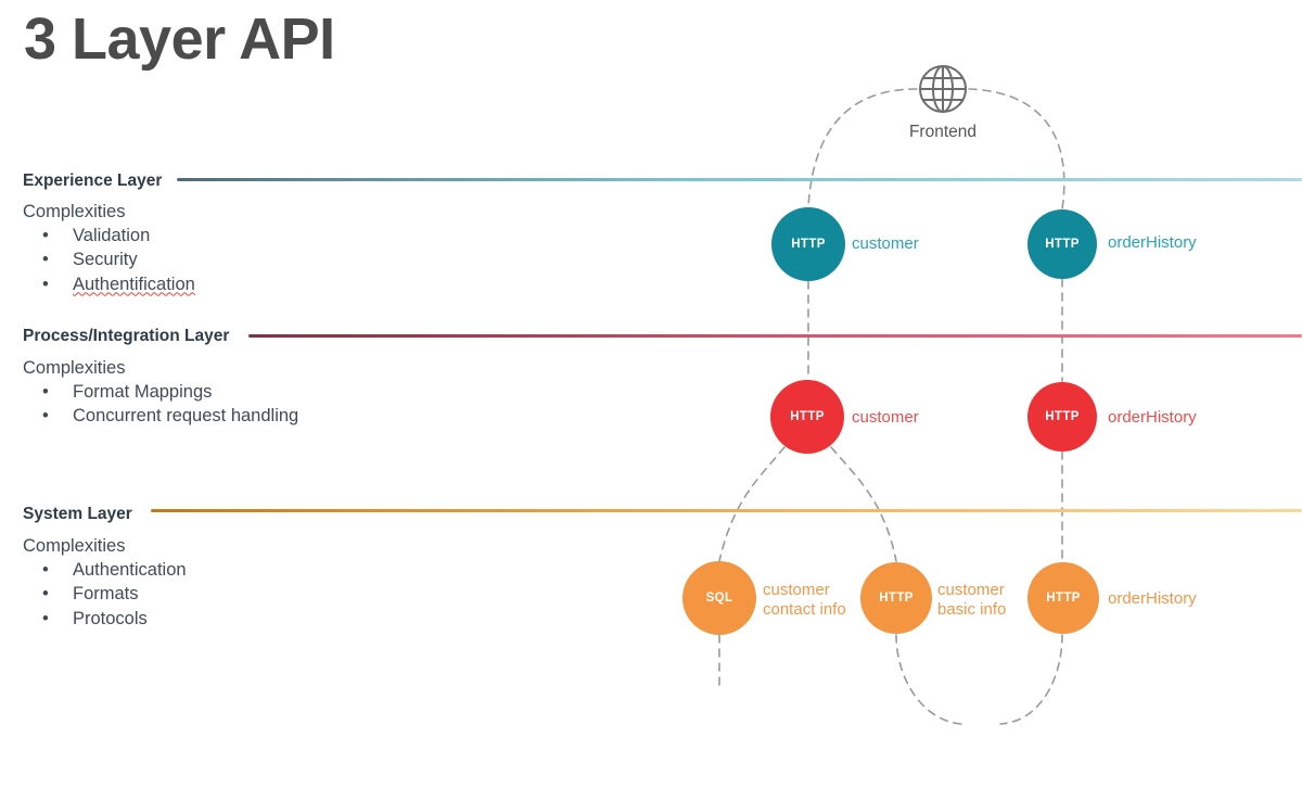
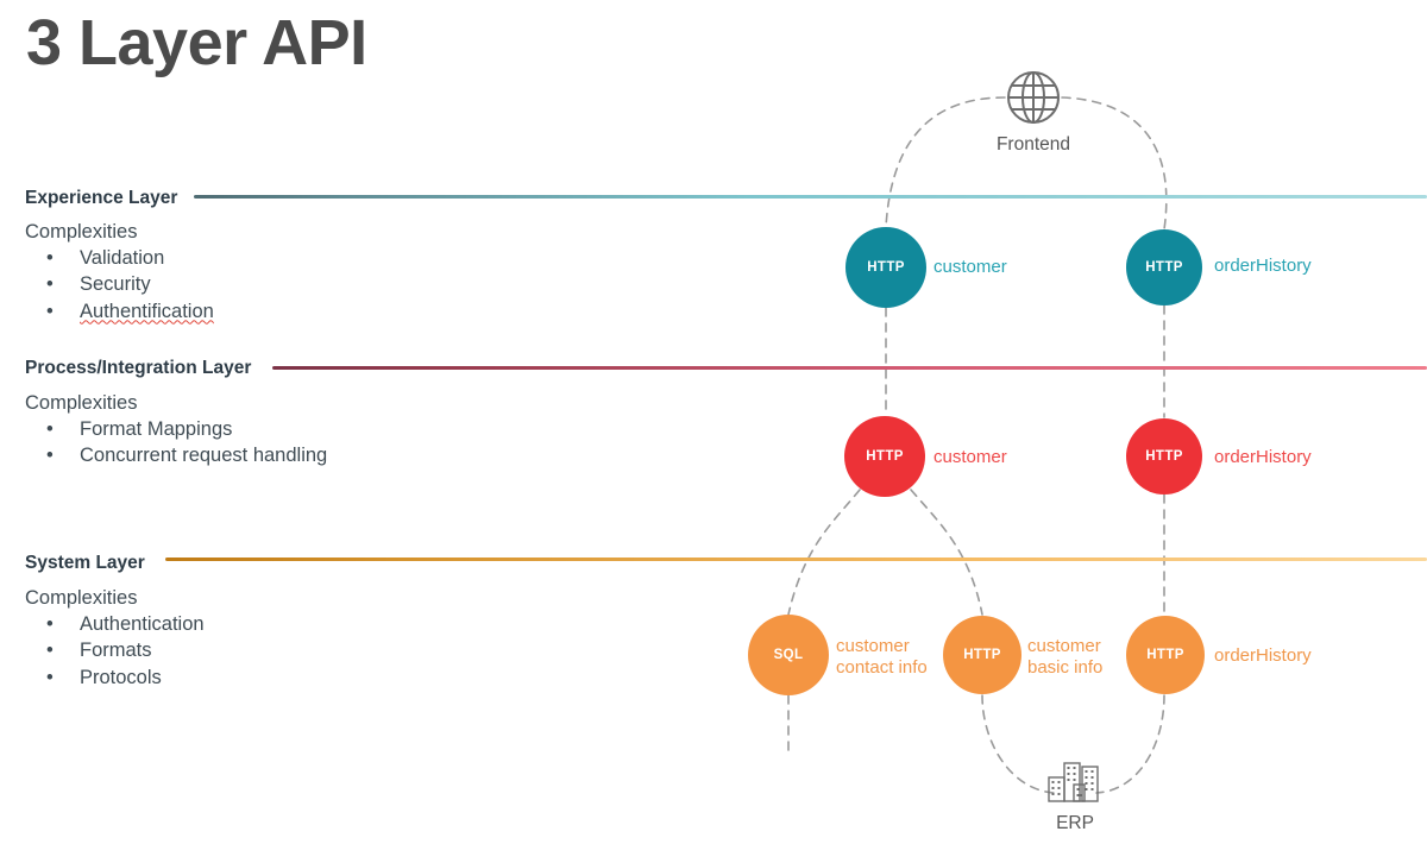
  3 Layer API
  Experience Layer
  Complexities
  •
  Validation
  •
  Security
  •
  Authentification
  Process/Integration Layer
  Complexities
  •
  Format Mappings
  •
  Concurrent request handling
  System Layer
  Complexities
  •
  Authentication
  •
  Formats
  •
  Protocols
  Frontend
  HTTP
  customer
  HTTP
  orderHistory
  HTTP
  customer
  HTTP
  orderHistory
  SQL
  customer
  contact info
  HTTP
  customer
  basic info
  HTTP
  orderHistory
+ ERP
